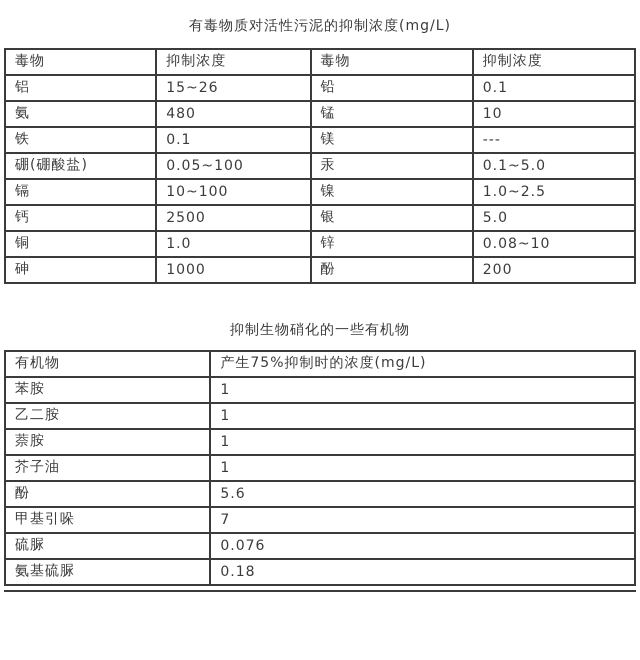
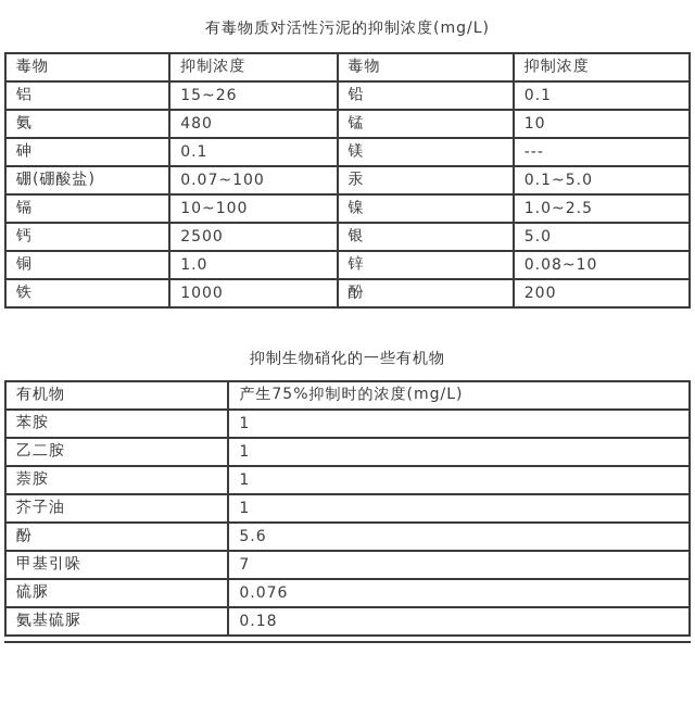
  有毒物质对活性污泥的抑制浓度(mg/L)
  毒物	抑制浓度	毒物	抑制浓度
  铝	15~26	铅	0.1
  氨	480	锰	10
- 铁	0.1	镁	---
+ 砷	0.1	镁	---
- 硼(硼酸盐)	0.05~100	汞	0.1~5.0
+ 硼(硼酸盐)	0.07~100	汞	0.1~5.0
  镉	10~100	镍	1.0~2.5
  钙	2500	银	5.0
  铜	1.0	锌	0.08~10
- 砷	1000	酚	200
+ 铁	1000	酚	200
  抑制生物硝化的一些有机物
  有机物	产生75%抑制时的浓度(mg/L)
  苯胺	1
  乙二胺	1
  萘胺	1
  芥子油	1
  酚	5.6
  甲基引哚	7
  硫脲	0.076
  氨基硫脲	0.18
